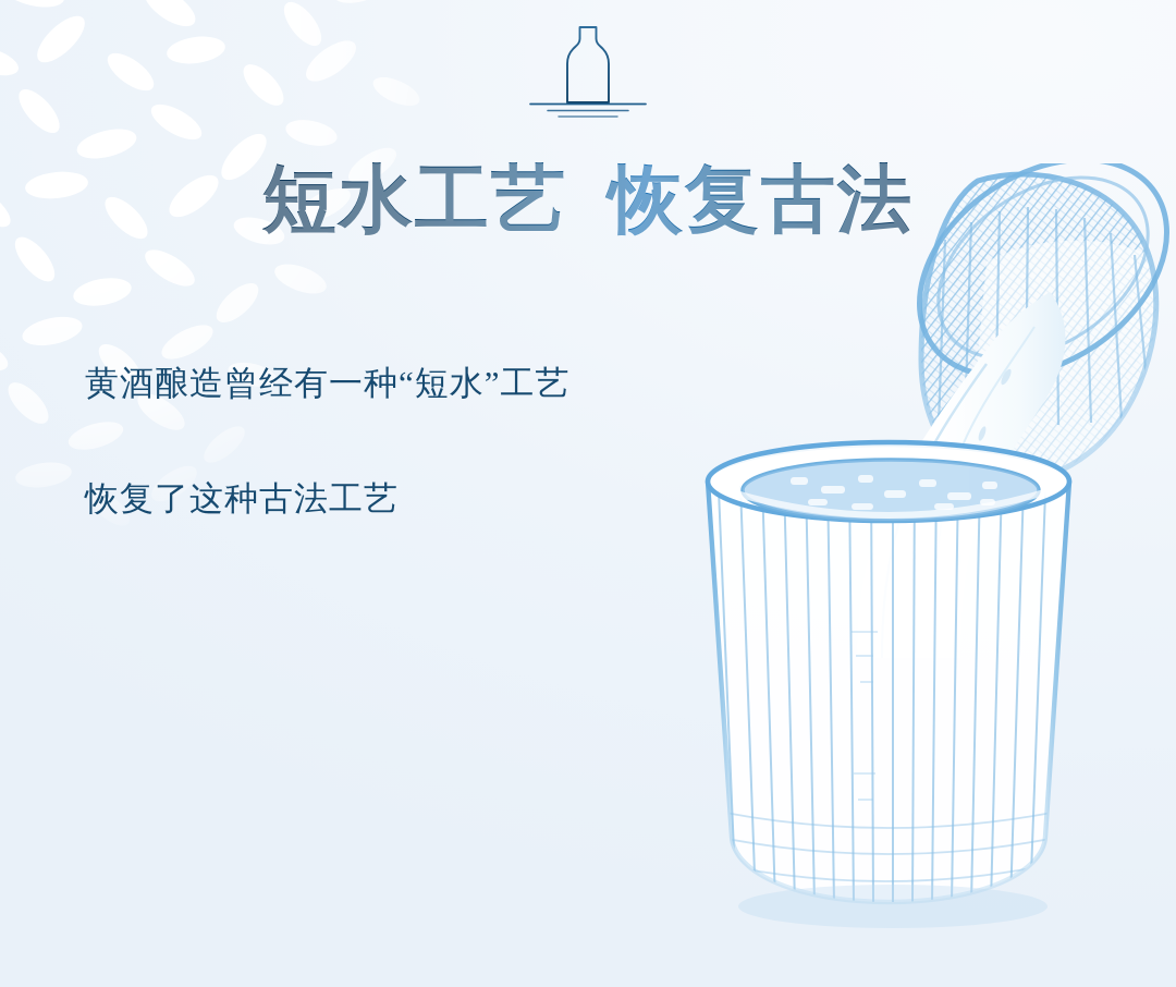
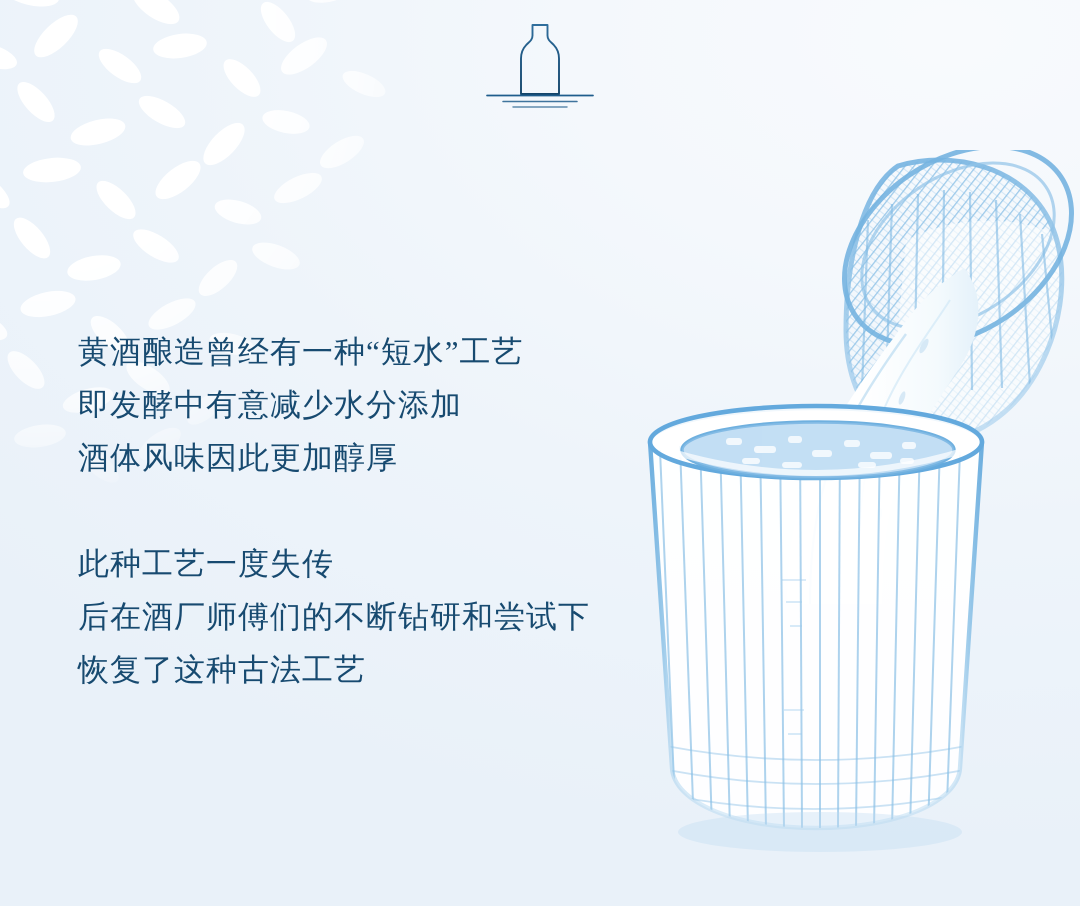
- 短水工艺 恢复古法
  黄酒酿造曾经有一种“短水”工艺
+ 即发酵中有意减少水分添加
+ 酒体风味因此更加醇厚
+ 此种工艺一度失传
+ 后在酒厂师傅们的不断钻研和尝试下
  恢复了这种古法工艺
